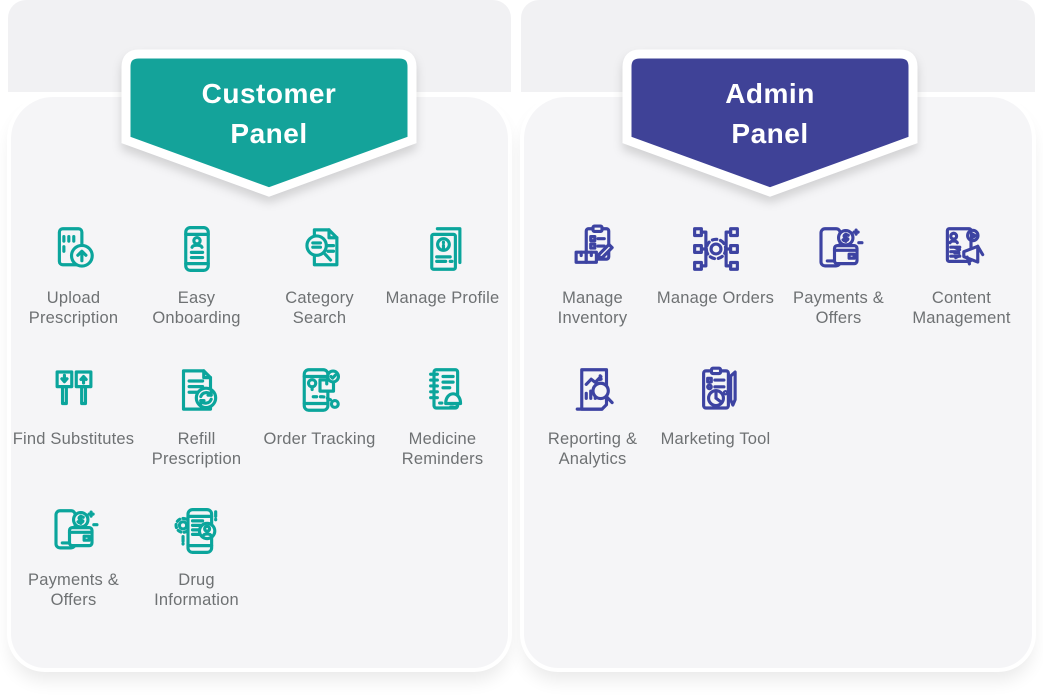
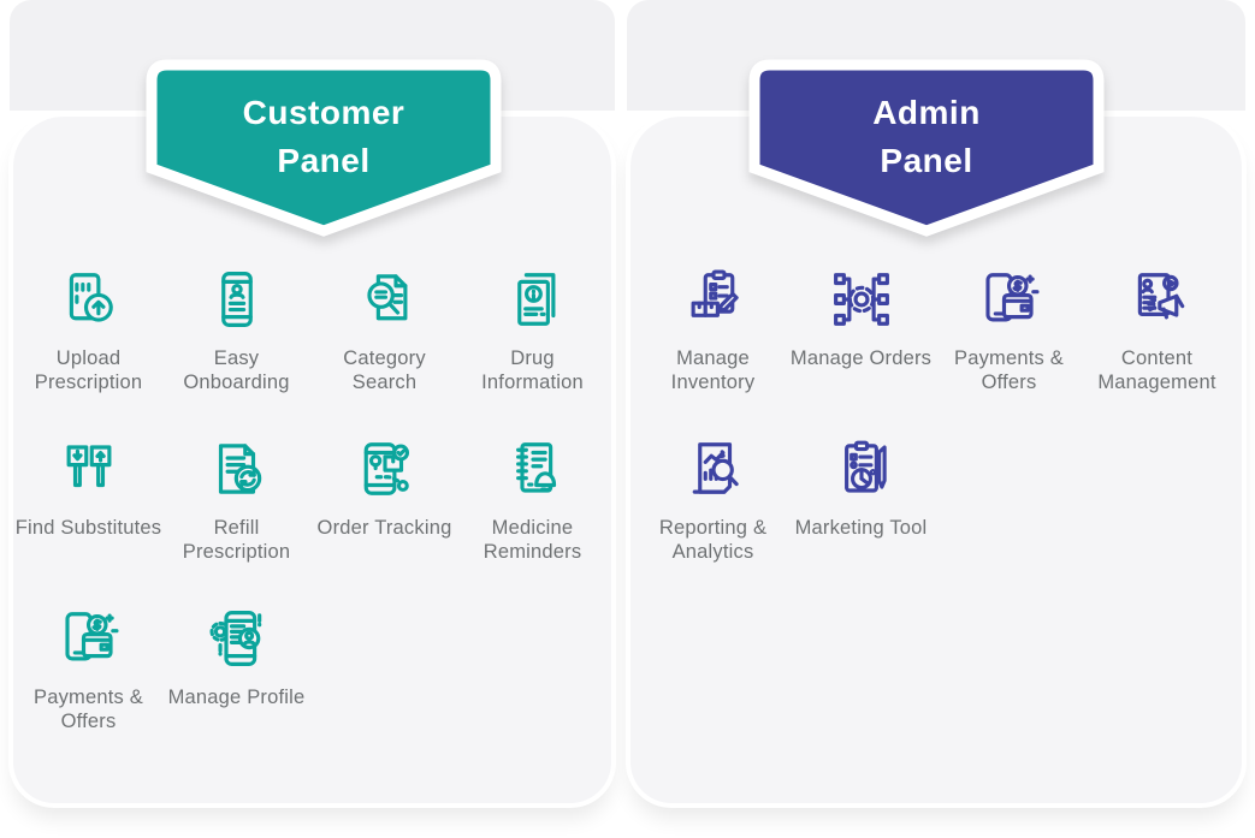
  Customer
  Panel
  Upload Prescription
  Easy Onboarding
  Category Search
- Manage Profile
+ Drug Information
  Find Substitutes
  Refill Prescription
  Order Tracking
  Medicine Reminders
  Payments & Offers
- Drug Information
+ Manage Profile
  Admin
  Panel
  Manage Inventory
  Manage Orders
  Payments & Offers
  Content Management
  Reporting & Analytics
  Marketing Tool
